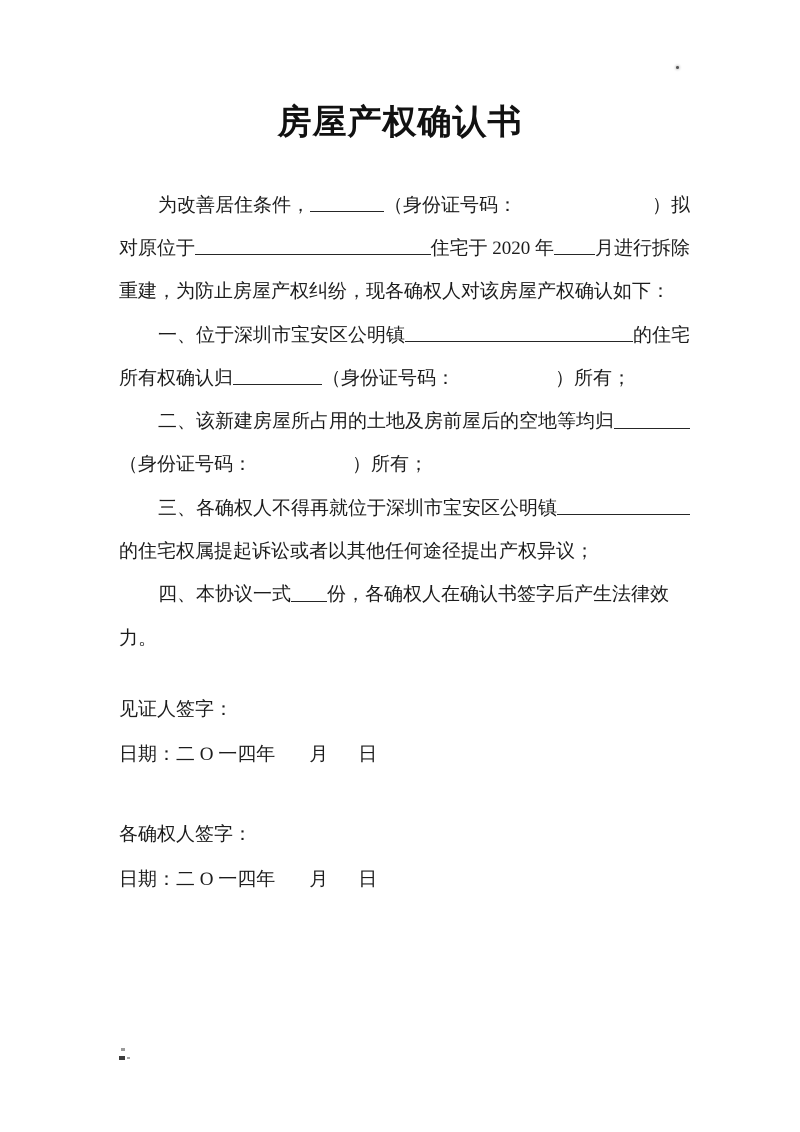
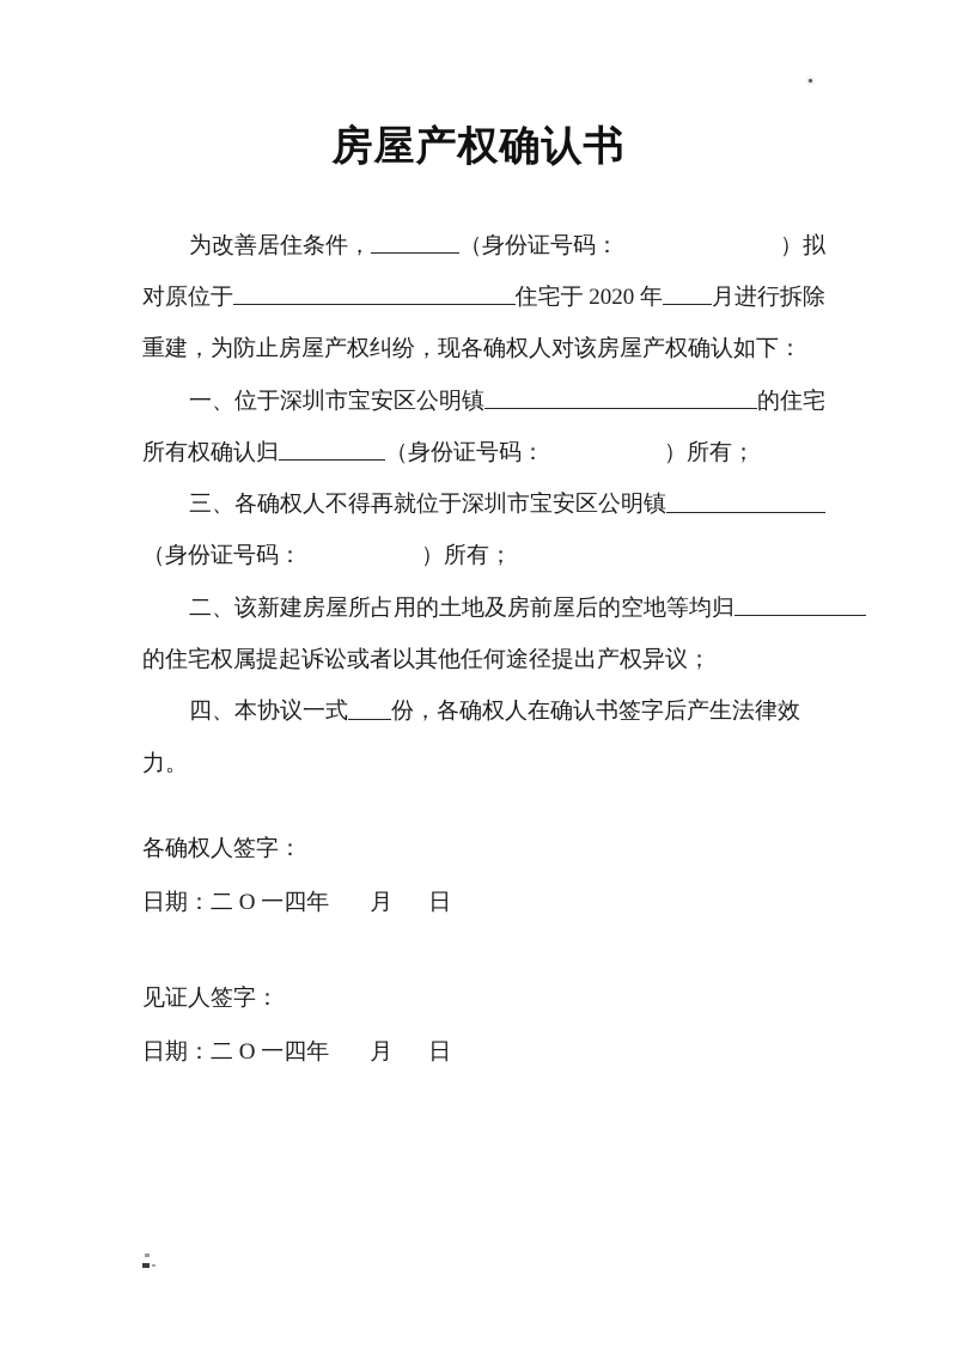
  房屋产权确认书
  为改善居住条件，
  （身份证号码：
  ）拟
  对原位于
  住宅于 2020 年
  月进行拆除
  重建，为防止房屋产权纠纷，现各确权人对该房屋产权确认如下：
  一、位于深圳市宝安区公明镇
  的住宅
  所有权确认归
  （身份证号码：
  ）所有；
- 二、该新建房屋所占用的土地及房前屋后的空地等均归
+ 三、各确权人不得再就位于深圳市宝安区公明镇
  （身份证号码：
  ）所有；
- 三、各确权人不得再就位于深圳市宝安区公明镇
+ 二、该新建房屋所占用的土地及房前屋后的空地等均归
  的住宅权属提起诉讼或者以其他任何途径提出产权异议；
  四、本协议一式
  份，各确权人在确认书签字后产生法律效
  力。
- 见证人签字：
+ 各确权人签字：
  日期：二 O 一四年
  月
  日
- 各确权人签字：
+ 见证人签字：
  日期：二 O 一四年
  月
  日
